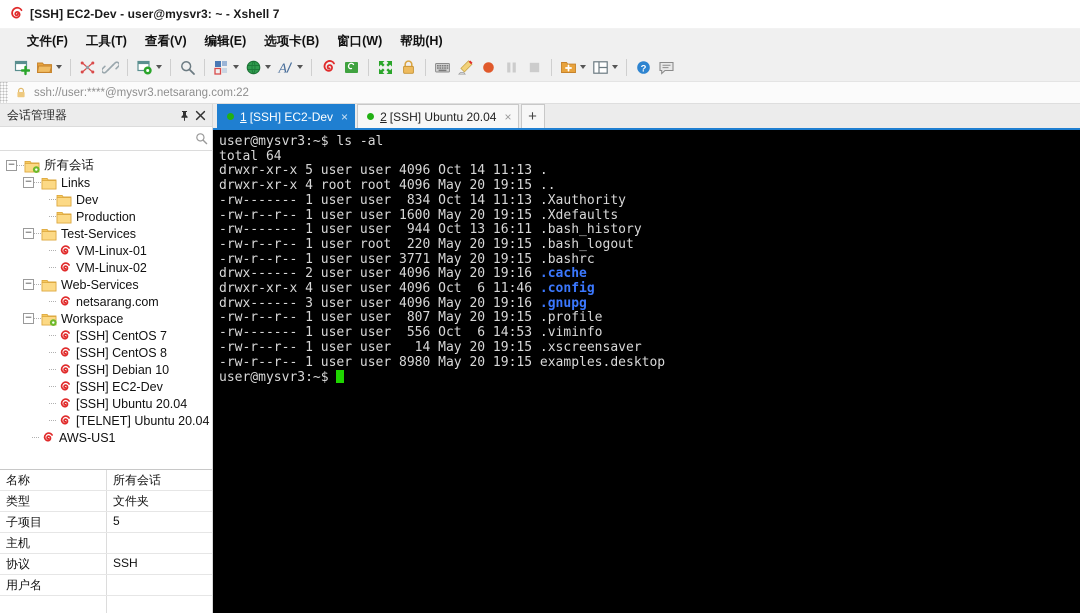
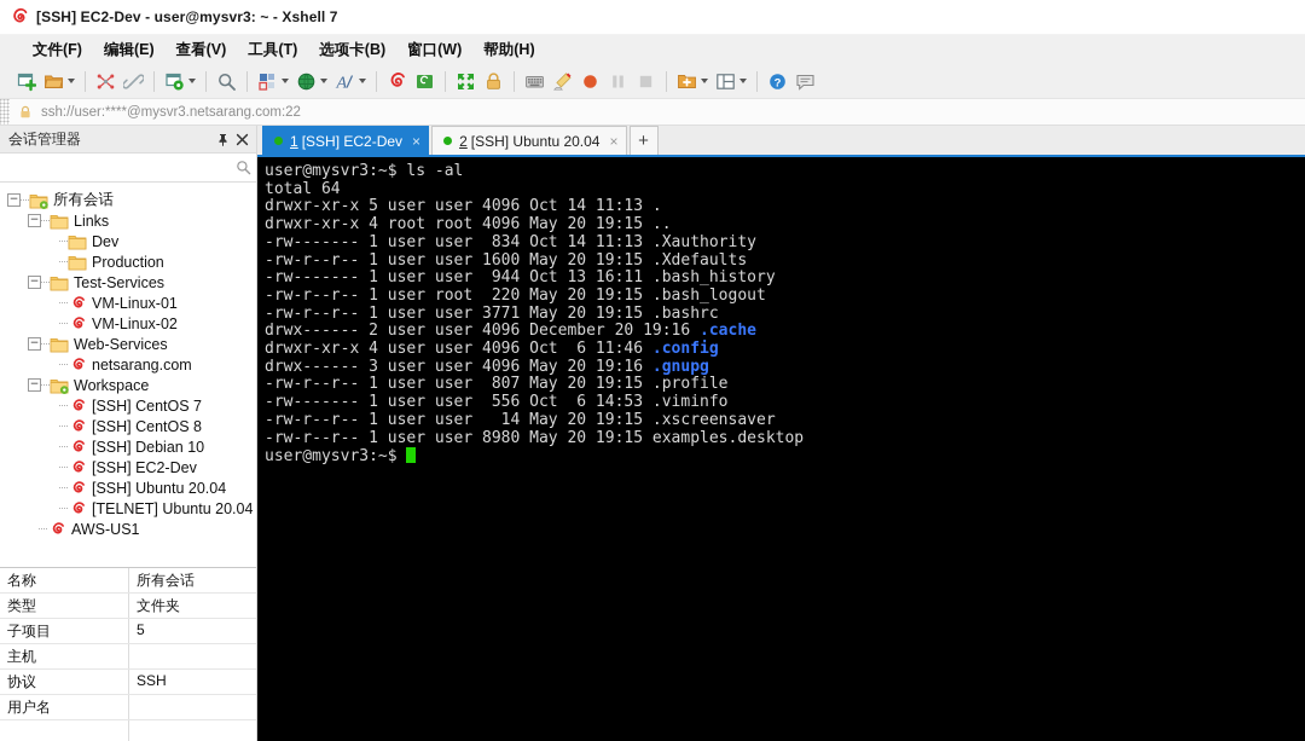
  [SSH] EC2-Dev - user@mysvr3: ~ - Xshell 7
  文件(F)
- 工具(T)
+ 编辑(E)
  查看(V)
- 编辑(E)
+ 工具(T)
  选项卡(B)
  窗口(W)
  帮助(H)
  A
  ?
  ssh://user:****@mysvr3.netsarang.com:22
  会话管理器
  −
  所有会话
  −
  Links
  Dev
  Production
  −
  Test-Services
  VM-Linux-01
  VM-Linux-02
  −
  Web-Services
  netsarang.com
  −
  Workspace
  [SSH] CentOS 7
  [SSH] CentOS 8
  [SSH] Debian 10
  [SSH] EC2-Dev
  [SSH] Ubuntu 20.04
  [TELNET] Ubuntu 20.04
  AWS-US1
  名称
  所有会话
  类型
  文件夹
  子项目
  5
  主机
  协议
  SSH
  用户名
  1
  [SSH] EC2-Dev
  ×
  2
  [SSH] Ubuntu 20.04
  ×
  +
  user@mysvr3:~$ ls -al
  total 64
  drwxr-xr-x 5 user user 4096 Oct 14 11:13 .
  drwxr-xr-x 4 root root 4096 May 20 19:15 ..
  -rw------- 1 user user 834 Oct 14 11:13 .Xauthority
  -rw-r--r-- 1 user user 1600 May 20 19:15 .Xdefaults
  -rw------- 1 user user 944 Oct 13 16:11 .bash_history
  -rw-r--r-- 1 user root 220 May 20 19:15 .bash_logout
  -rw-r--r-- 1 user user 3771 May 20 19:15 .bashrc
- drwx------ 2 user user 4096 May 20 19:16 .cache
+ drwx------ 2 user user 4096 December 20 19:16 .cache
  drwxr-xr-x 4 user user 4096 Oct 6 11:46 .config
  drwx------ 3 user user 4096 May 20 19:16 .gnupg
  -rw-r--r-- 1 user user 807 May 20 19:15 .profile
  -rw------- 1 user user 556 Oct 6 14:53 .viminfo
  -rw-r--r-- 1 user user 14 May 20 19:15 .xscreensaver
  -rw-r--r-- 1 user user 8980 May 20 19:15 examples.desktop
  user@mysvr3:~$
